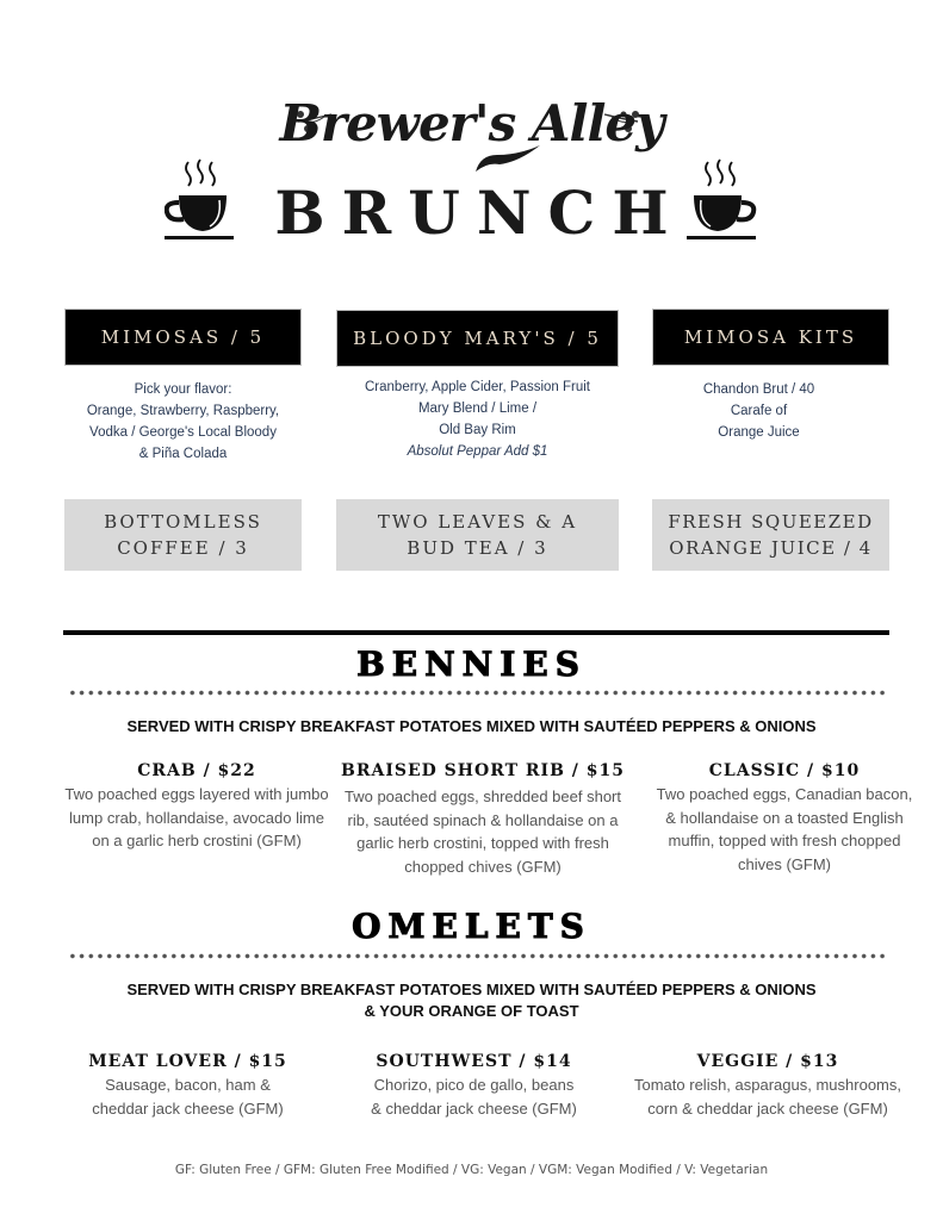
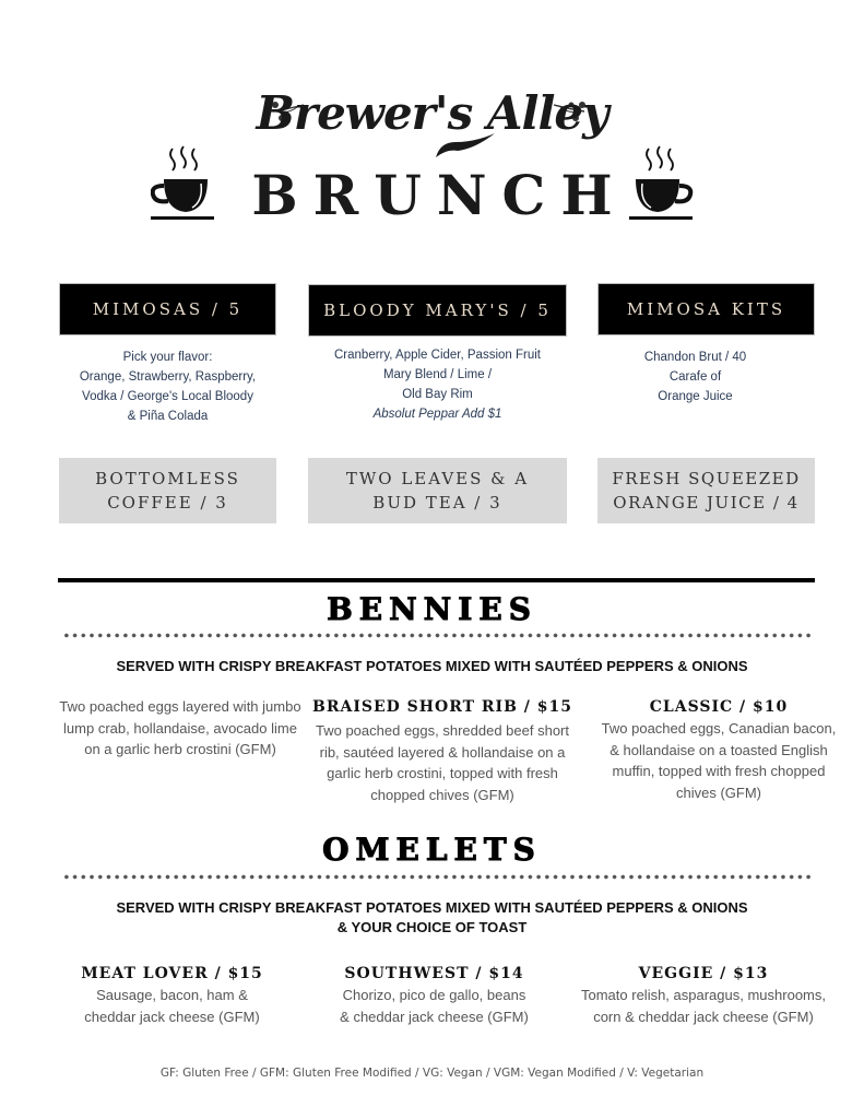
  Brewer's Alley
  BRUNCH
  MIMOSAS / 5
  Pick your flavor:
  Orange, Strawberry, Raspberry,
  Vodka / George's Local Bloody
  & Piña Colada
  BLOODY MARY'S / 5
  Cranberry, Apple Cider, Passion Fruit
  Mary Blend / Lime /
  Old Bay Rim
  Absolut Peppar Add $1
  MIMOSA KITS
  Chandon Brut / 40
  Carafe of
  Orange Juice
  BOTTOMLESS
  COFFEE / 3
  TWO LEAVES & A
  BUD TEA / 3
  FRESH SQUEEZED
  ORANGE JUICE / 4
  BENNIES
  SERVED WITH CRISPY BREAKFAST POTATOES MIXED WITH SAUTÉED PEPPERS & ONIONS
- CRAB / $22
  Two poached eggs layered with jumbo
  lump crab, hollandaise, avocado lime
  on a garlic herb crostini (GFM)
  BRAISED SHORT RIB / $15
  Two poached eggs, shredded beef short
- rib, sautéed spinach & hollandaise on a
+ rib, sautéed layered & hollandaise on a
  garlic herb crostini, topped with fresh
  chopped chives (GFM)
  CLASSIC / $10
  Two poached eggs, Canadian bacon,
  & hollandaise on a toasted English
  muffin, topped with fresh chopped
  chives (GFM)
  OMELETS
  SERVED WITH CRISPY BREAKFAST POTATOES MIXED WITH SAUTÉED PEPPERS & ONIONS
- & YOUR ORANGE OF TOAST
+ & YOUR CHOICE OF TOAST
  MEAT LOVER / $15
  Sausage, bacon, ham &
  cheddar jack cheese (GFM)
  SOUTHWEST / $14
  Chorizo, pico de gallo, beans
  & cheddar jack cheese (GFM)
  VEGGIE / $13
  Tomato relish, asparagus, mushrooms,
  corn & cheddar jack cheese (GFM)
  GF: Gluten Free / GFM: Gluten Free Modified / VG: Vegan / VGM: Vegan Modified / V: Vegetarian
